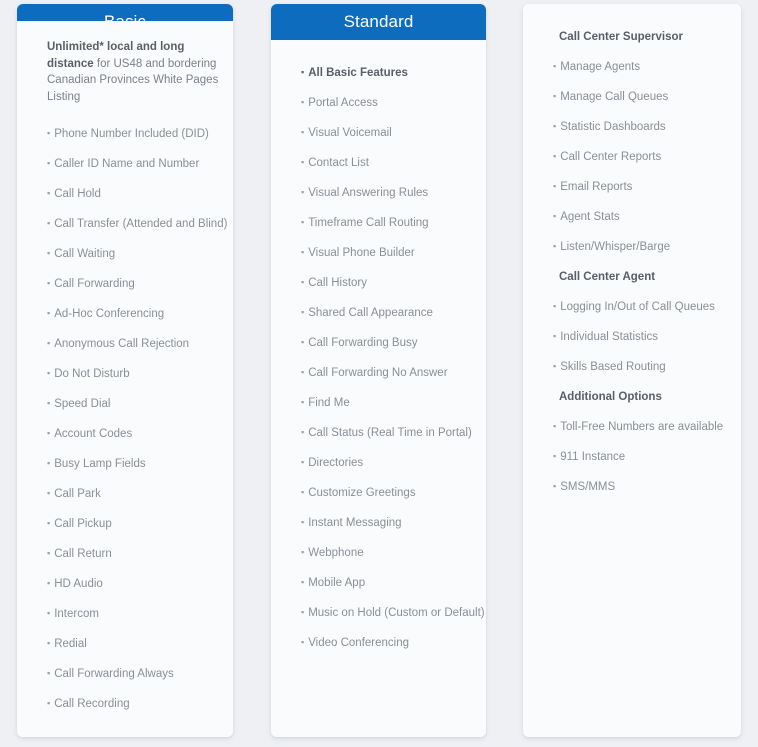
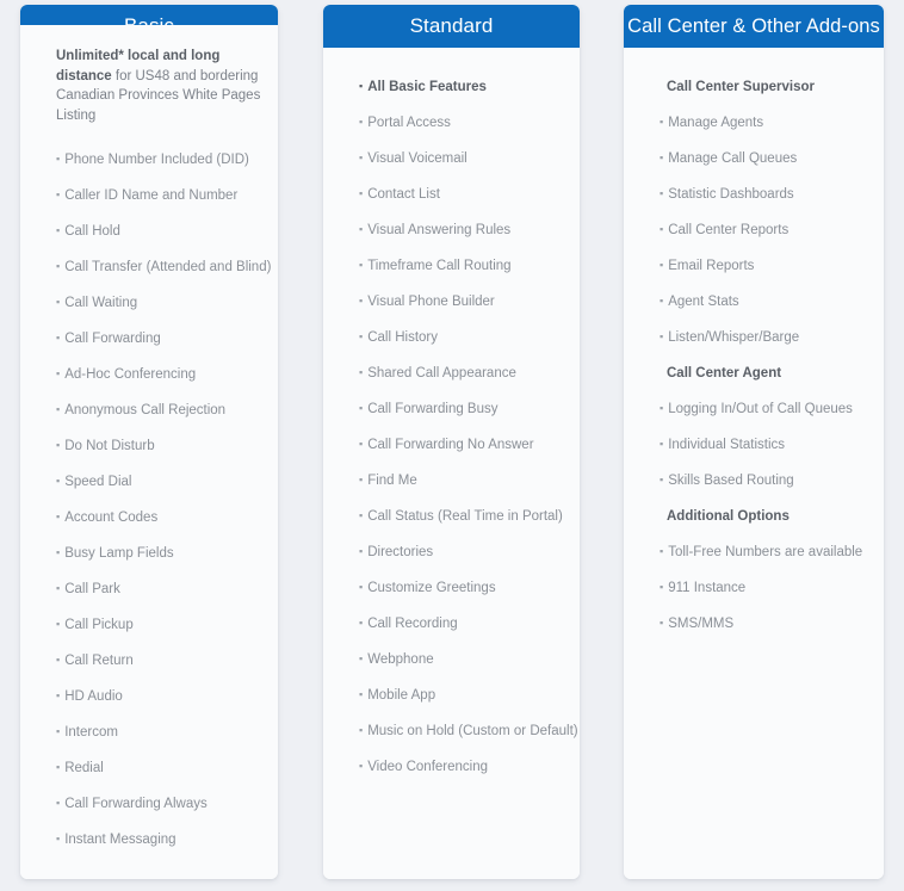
  Unlimited* local and long distance for US48 and bordering Canadian Provinces White Pages Listing
  ▪
  Phone Number Included (DID)
  ▪
  Caller ID Name and Number
  ▪
  Call Hold
  ▪
  Call Transfer (Attended and Blind)
  ▪
  Call Waiting
  ▪
  Call Forwarding
  ▪
  Ad-Hoc Conferencing
  ▪
  Anonymous Call Rejection
  ▪
  Do Not Disturb
  ▪
  Speed Dial
  ▪
  Account Codes
  ▪
  Busy Lamp Fields
  ▪
  Call Park
  ▪
  Call Pickup
  ▪
  Call Return
  ▪
  HD Audio
  ▪
  Intercom
  ▪
  Redial
  ▪
  Call Forwarding Always
  ▪
- Call Recording
+ Instant Messaging
  Standard
  ▪
  All Basic Features
  ▪
  Portal Access
  ▪
  Visual Voicemail
  ▪
  Contact List
  ▪
  Visual Answering Rules
  ▪
  Timeframe Call Routing
  ▪
  Visual Phone Builder
  ▪
  Call History
  ▪
  Shared Call Appearance
  ▪
  Call Forwarding Busy
  ▪
  Call Forwarding No Answer
  ▪
  Find Me
  ▪
  Call Status (Real Time in Portal)
  ▪
  Directories
  ▪
  Customize Greetings
  ▪
- Instant Messaging
+ Call Recording
  ▪
  Webphone
  ▪
  Mobile App
  ▪
  Music on Hold (Custom or Default)
  ▪
  Video Conferencing
+ Call Center & Other Add-ons
  Call Center Supervisor
  ▪
  Manage Agents
  ▪
  Manage Call Queues
  ▪
  Statistic Dashboards
  ▪
  Call Center Reports
  ▪
  Email Reports
  ▪
  Agent Stats
  ▪
  Listen/Whisper/Barge
  Call Center Agent
  ▪
  Logging In/Out of Call Queues
  ▪
  Individual Statistics
  ▪
  Skills Based Routing
  Additional Options
  ▪
  Toll-Free Numbers are available
  ▪
  911 Instance
  ▪
  SMS/MMS
